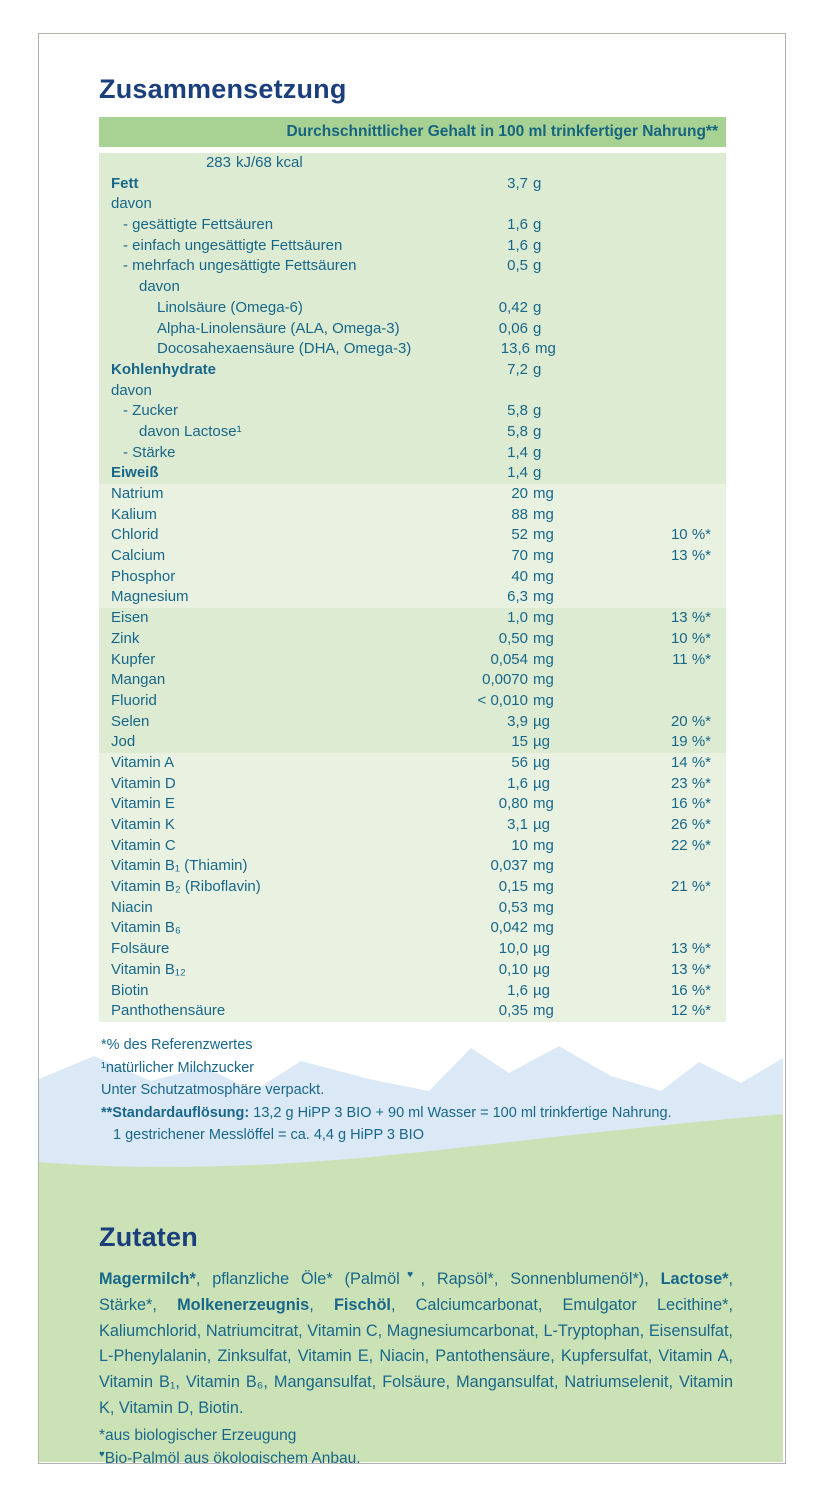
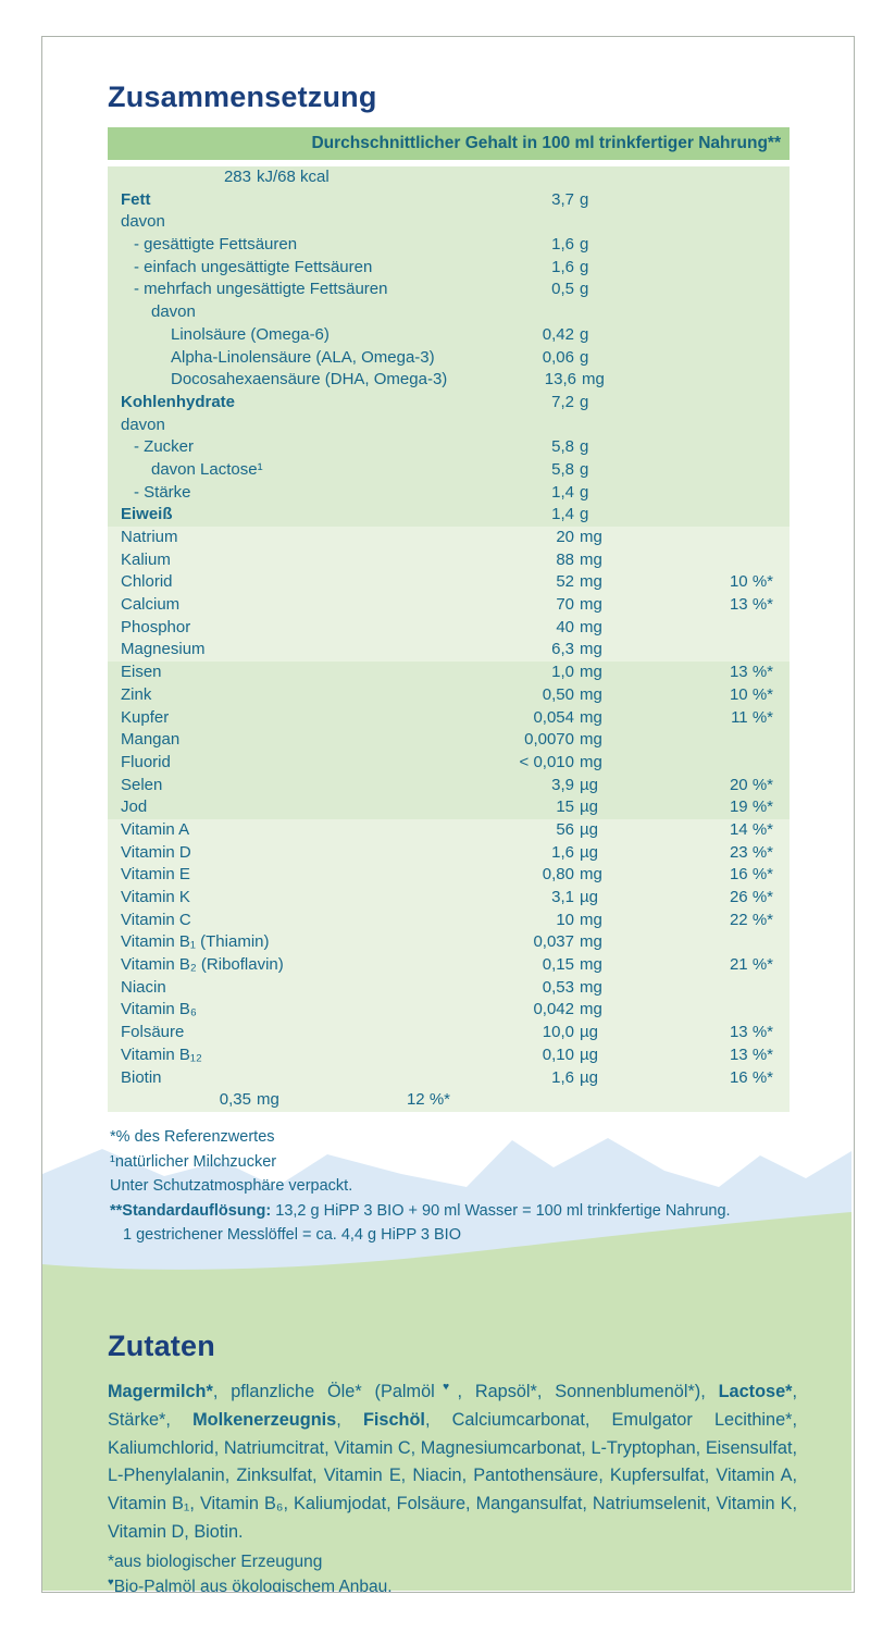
  Zusammensetzung
  Durchschnittlicher Gehalt in 100 ml trinkfertiger Nahrung**
  283
  kJ/68 kca
  Fett
  3,7
  g
  davon
  - gesättigte Fettsäuren
  1,6
  g
  - einfach ungesättigte Fettsäuren
  1,6
  g
  - mehrfach ungesättigte Fettsäuren
  0,5
  g
  davon
  Linolsäure (Omega-6)
  0,42
  g
  Alpha-Linolensäure (ALA, Omega-3)
  0,06
  g
  Docosahexaensäure (DHA, Omega-3)
  13,6
  mg
  Kohlenhydrate
  7,2
  g
  davon
  - Zucker
  5,8
  g
  davon Lactose¹
  5,8
  g
  - Stärke
  1,4
  g
  Eiweiß
  1,4
  g
  Natrium
  20
  mg
  Kalium
  88
  mg
  Chlorid
  52
  mg
  10 %*
  Calcium
  70
  mg
  13 %*
  Phosphor
  40
  mg
  Magnesium
  6,3
  mg
  Eisen
  1,0
  mg
  13 %*
  Zink
  0,50
  mg
  10 %*
  Kupfer
  0,054
  mg
  11 %*
  Mangan
  0,0070
  mg
  Fluorid
  < 0,010
  mg
  Selen
  3,9
  µg
  20 %*
  Jod
  15
  µg
  19 %*
  Vitamin A
  56
  µg
  14 %*
  Vitamin D
  1,6
  µg
  23 %*
  Vitamin E
  0,80
  mg
  16 %*
  Vitamin K
  3,1
  µg
  26 %*
  Vitamin C
  10
  mg
  22 %*
  Vitamin B₁ (Thiamin)
  0,037
  mg
  Vitamin B₂ (Riboflavin)
  0,15
  mg
  21 %*
  Niacin
  0,53
  mg
  Vitamin B₆
  0,042
  mg
  Folsäure
  10,0
  µg
  13 %*
  Vitamin B₁₂
  0,10
  µg
  13 %*
  Biotin
  1,6
  µg
  16 %*
- Panthothensäure
  0,35
  mg
  12 %*
  *% des Referenzwertes
  ¹natürlicher Milchzucker
  Unter Schutzatmosphäre verpackt.
  **Standardauflösung: 13,2 g HiPP 3 BIO + 90 ml Wasser = 100 ml trinkfertige Nahrung.
  1 gestrichener Messlöffel = ca. 4,4 g HiPP 3 BIO
  Zutaten
- Magermilch*, pflanzliche Öle* (Palmöl♥, Rapsöl*, Sonnenblumenöl*), Lactose*, Stärke*, Molkenerzeugnis, Fischöl, Calciumcarbonat, Emulgator Lecithine*, Kaliumchlorid, Natriumcitrat, Vitamin C, Magnesiumcarbonat, L-Tryptophan, Eisensulfat, L-Phenylalanin, Zinksulfat, Vitamin E, Niacin, Pantothensäure, Kupfersulfat, Vitamin A, Vitamin B₁, Vitamin B₆, Mangansulfat, Folsäure, Mangansulfat, Natriumselenit, Vitamin K, Vitamin D, Biotin.
+ Magermilch*, pflanzliche Öle* (Palmöl♥, Rapsöl*, Sonnenblumenöl*), Lactose*, Stärke*, Molkenerzeugnis, Fischöl, Calciumcarbonat, Emulgator Lecithine*, Kaliumchlorid, Natriumcitrat, Vitamin C, Magnesiumcarbonat, L-Tryptophan, Eisensulfat, L-Phenylalanin, Zinksulfat, Vitamin E, Niacin, Pantothensäure, Kupfersulfat, Vitamin A, Vitamin B₁, Vitamin B₆, Kaliumjodat, Folsäure, Mangansulfat, Natriumselenit, Vitamin K, Vitamin D, Biotin.
  *aus biologischer Erzeugung
  ♥Bio-Palmöl aus ökologischem Anbau.
